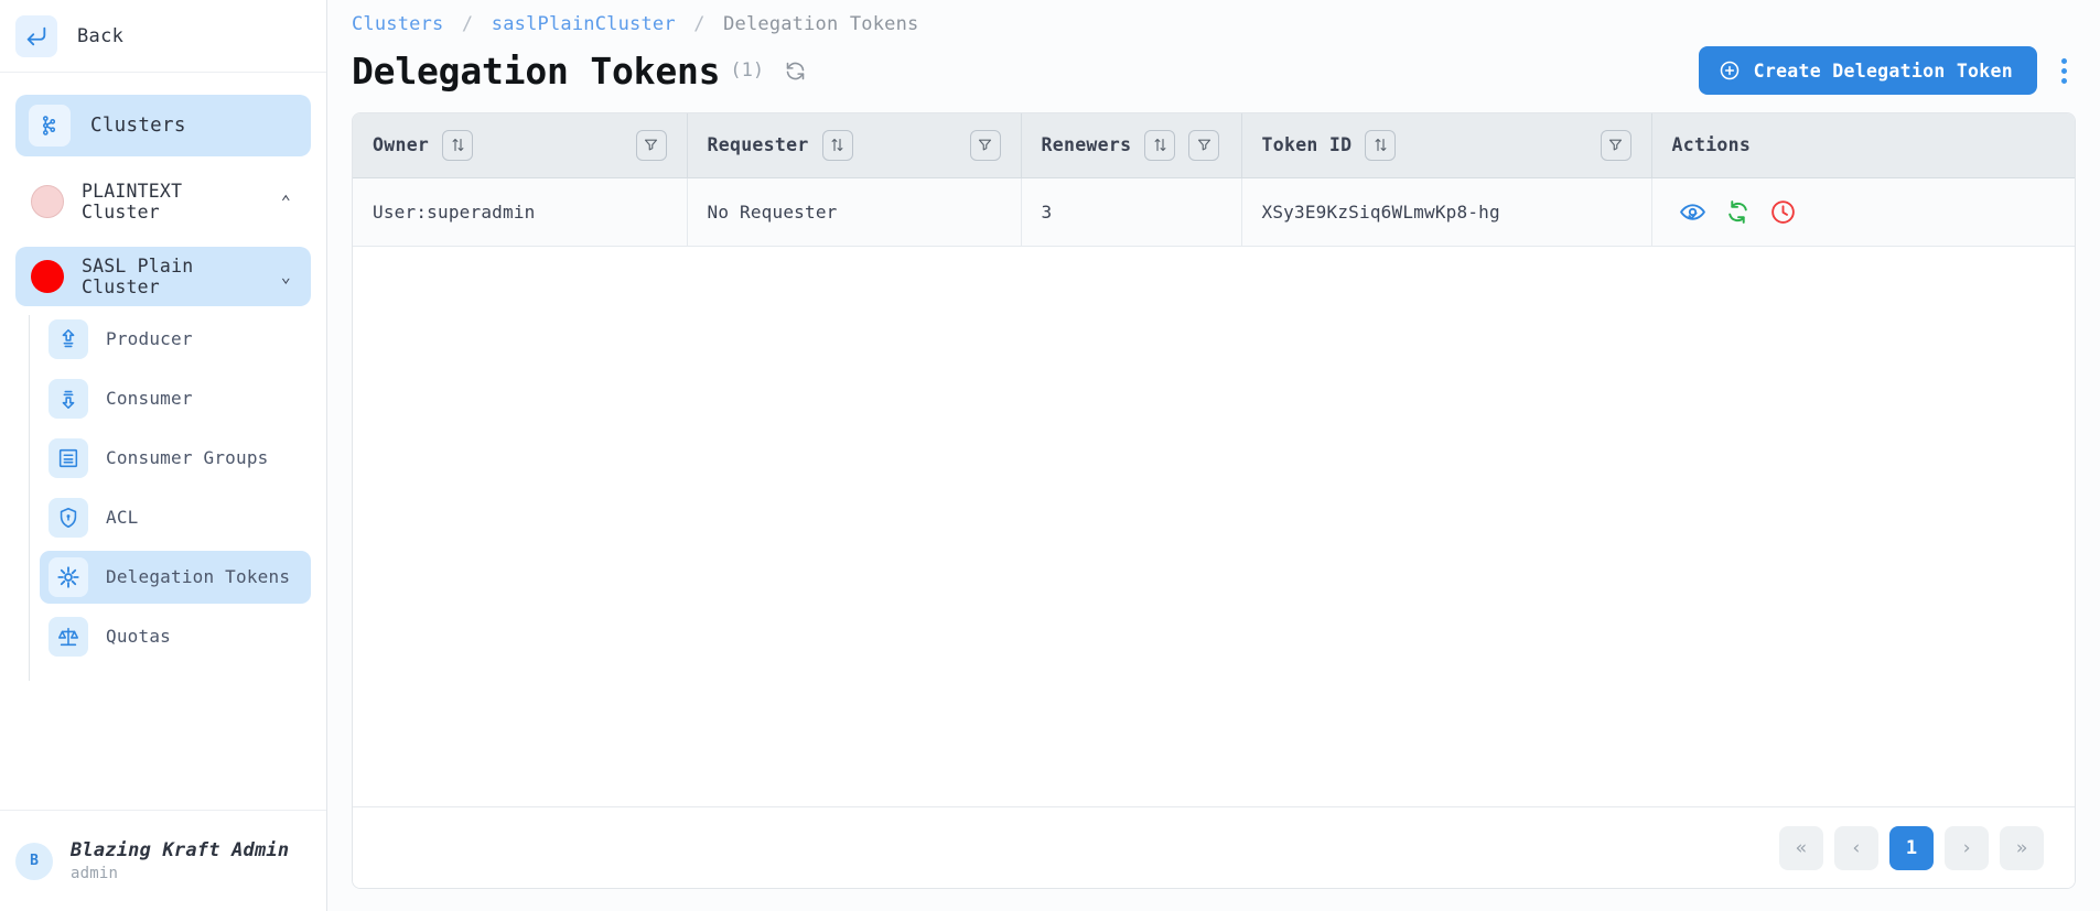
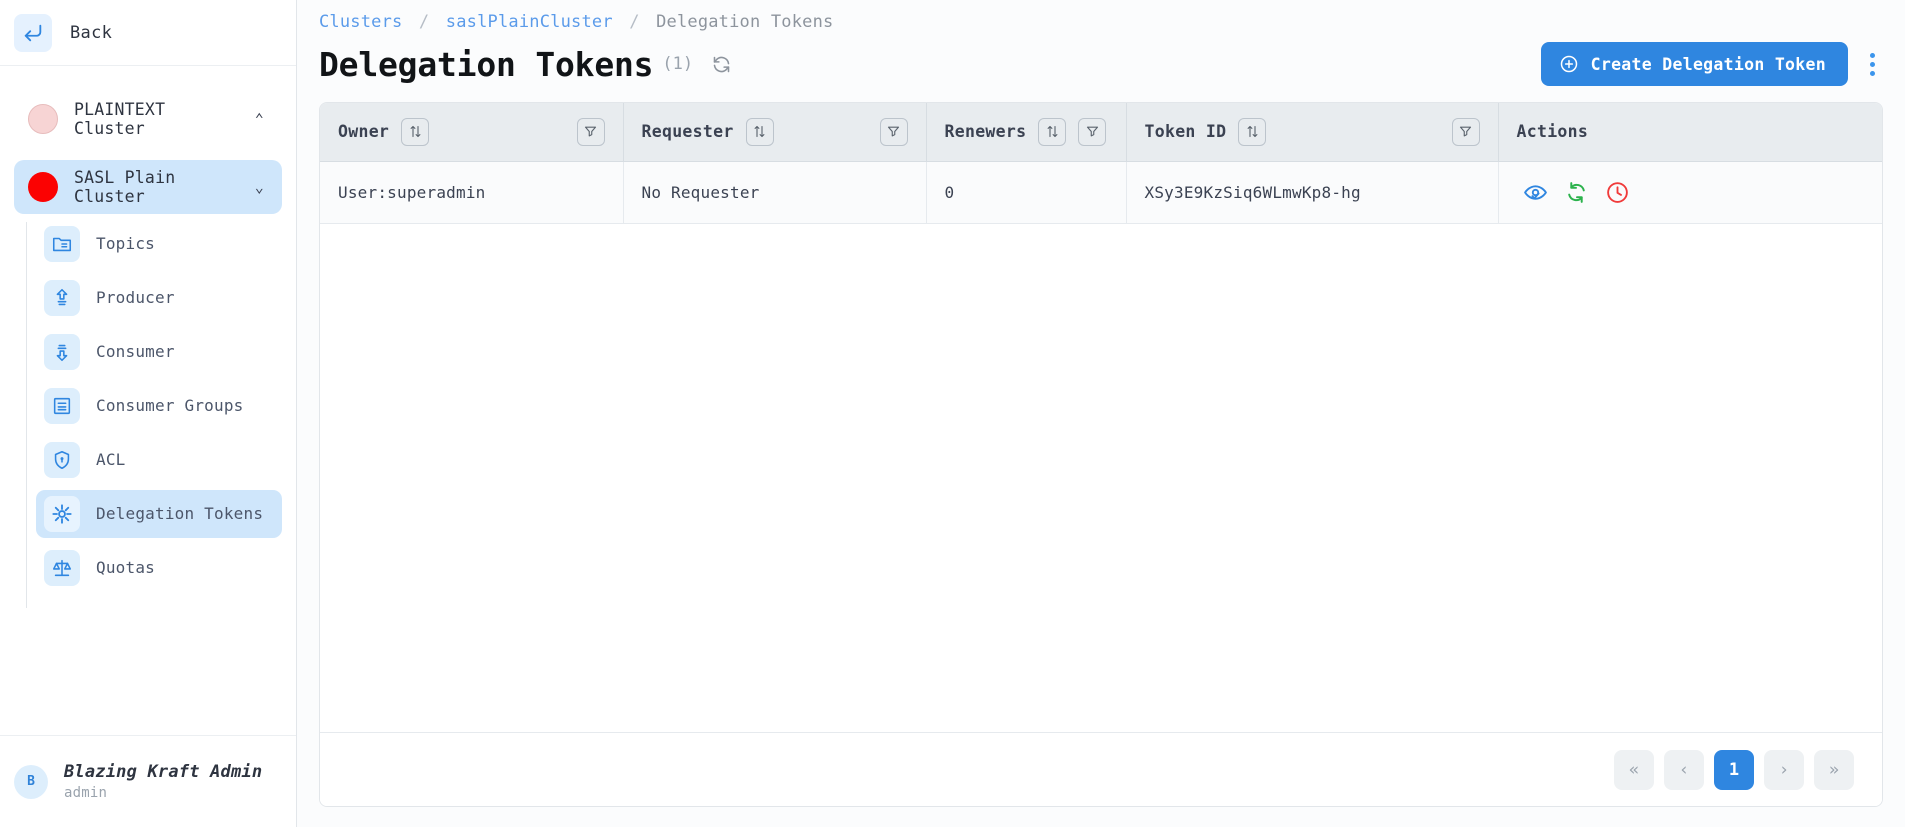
  Back
- Clusters
  PLAINTEXT Cluster
  ⌃
  SASL Plain Cluster
  ⌄
+ Topics
  Producer
  Consumer
  Consumer Groups
  ACL
  Delegation Tokens
  Quotas
  B
  Blazing Kraft Admin
  admin
  Clusters / saslPlainCluster / Delegation Tokens
  Delegation Tokens
  (1)
  Create Delegation Token
  Owner	Requester	Renewers	Token ID	Actions
- User:superadmin	No Requester	3	XSy3E9KzSiq6WLmwKp8-hg
+ User:superadmin	No Requester	0	XSy3E9KzSiq6WLmwKp8-hg
  «
  ‹
  1
  ›
  »
